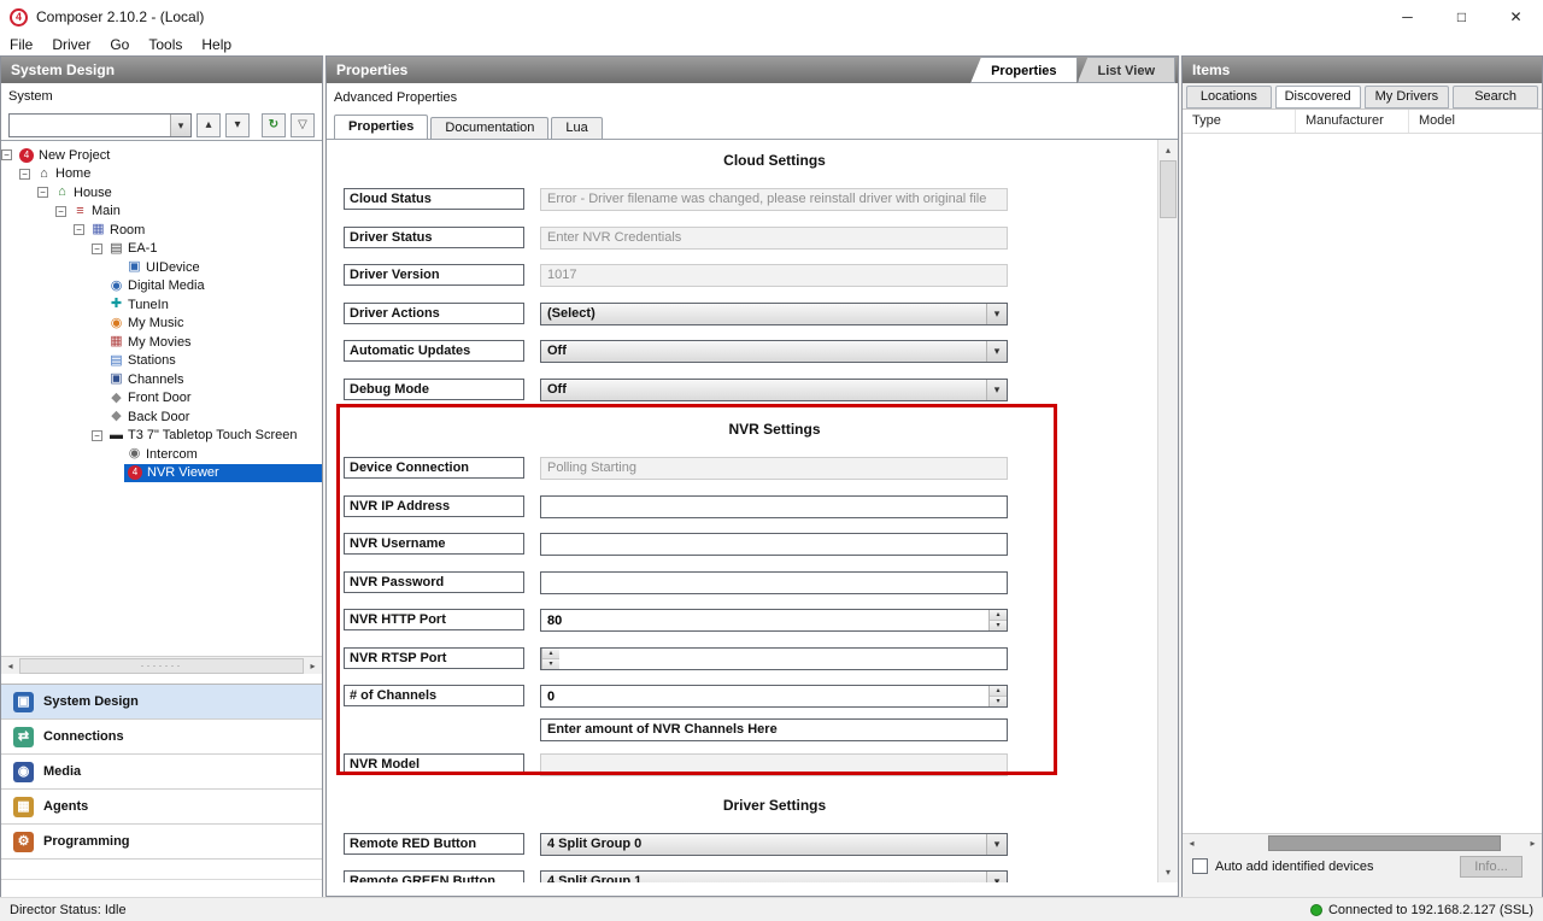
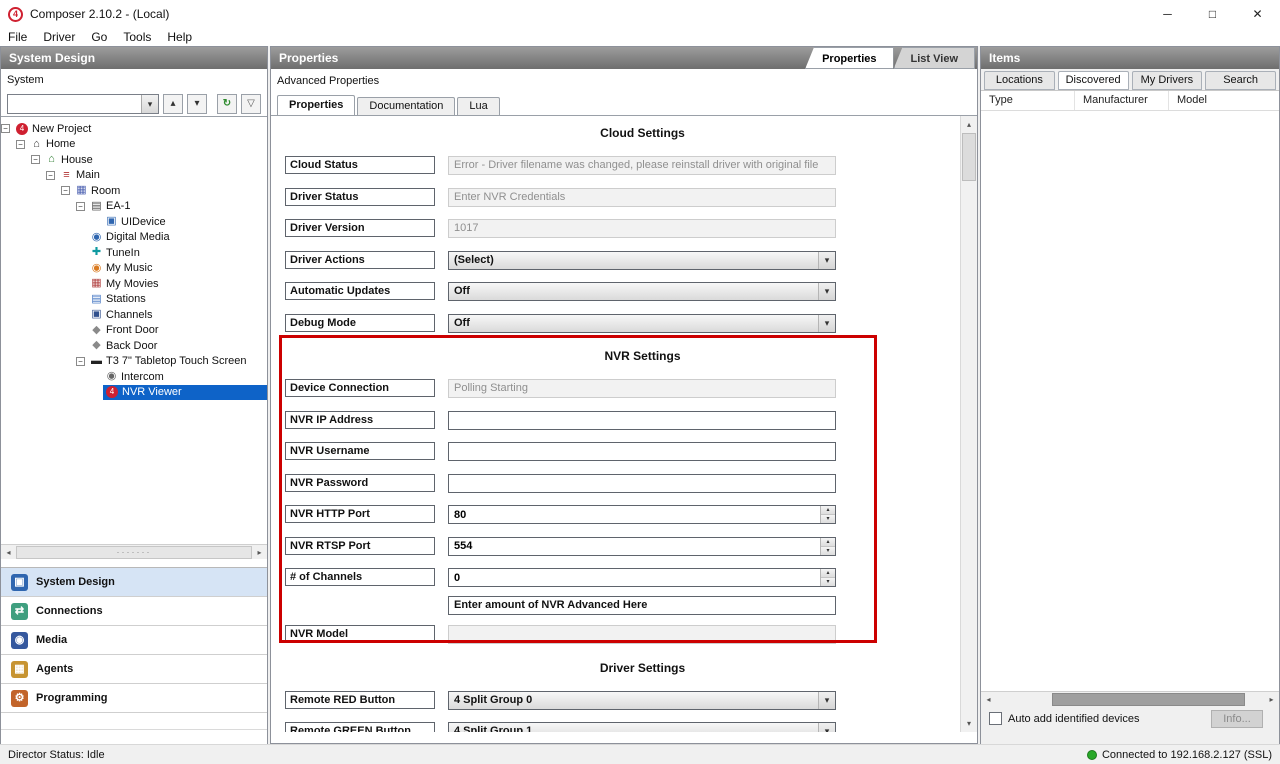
  4
  Composer 2.10.2 - (Local)
  ─
  □
  ✕
  File
  Driver
  Go
  Tools
  Help
  System Design
  System
  ▾
  ▴
  ▾
  ↻
  ▽
  −
  4
  New Project
  −
  ⌂
  Home
  −
  ⌂
  House
  −
  ≡
  Main
  −
  ▦
  Room
  −
  ▤
  EA-1
  ▣
  UIDevice
  ◉
  Digital Media
  ✚
  TuneIn
  ◉
  My Music
  ▦
  My Movies
  ▤
  Stations
  ▣
  Channels
  ◆
  Front Door
  ◆
  Back Door
  −
  ▬
  T3 7" Tabletop Touch Screen
  ◉
  Intercom
  4
  NVR Viewer
  ◂
  ·······
  ▸
  ▣
  System Design
  ⇄
  Connections
  ◉
  Media
  ▦
  Agents
  ⚙
  Programming
  Properties
  Properties
  List View
  Advanced Properties
  Properties
  Documentation
  Lua
  Cloud Settings
  Cloud Status
  Error - Driver filename was changed, please reinstall driver with original file
  Driver Status
  Enter NVR Credentials
  Driver Version
  1017
  Driver Actions
  (Select)
  ▾
  Automatic Updates
  Off
  ▾
  Debug Mode
  Off
  ▾
  NVR Settings
  Device Connection
  Polling Starting
  NVR IP Address
  NVR Username
  NVR Password
  NVR HTTP Port
  80
  NVR RTSP Port
+ 554
  # of Channels
  0
- Enter amount of NVR Channels Here
+ Enter amount of NVR Advanced Here
  NVR Model
  Driver Settings
  Remote RED Button
  4 Split Group 0
  ▾
  Remote GREEN Button
  4 Split Group 1
  ▾
  ▴
  ▾
  Items
  Locations
  Discovered
  My Drivers
  Search
  Type
  Manufacturer
  Model
  ◂
  ▸
  Auto add identified devices
  Info...
  Director Status: Idle
  Connected to 192.168.2.127 (SSL)
